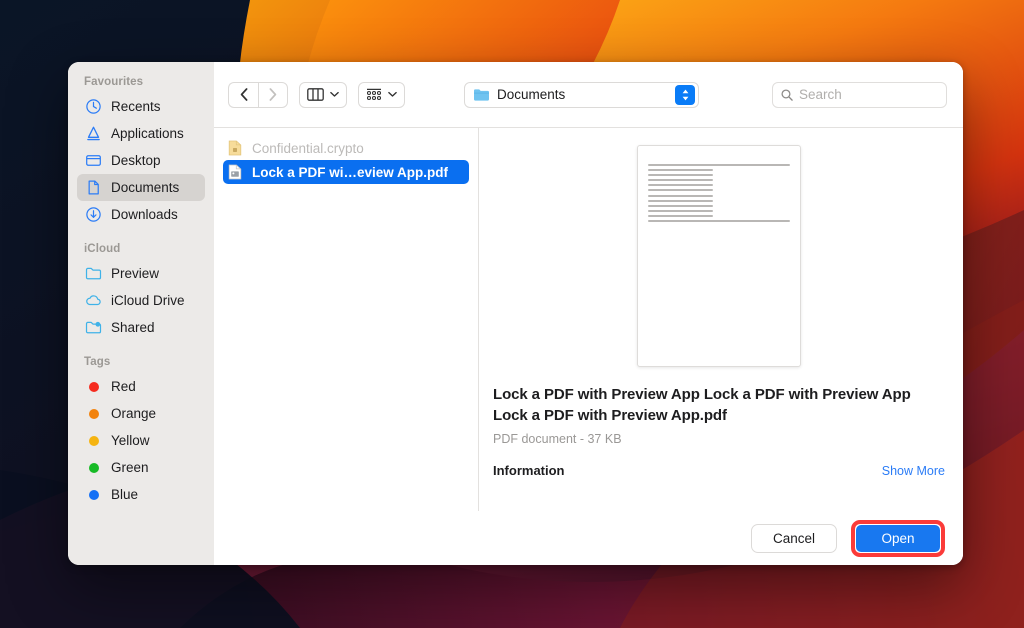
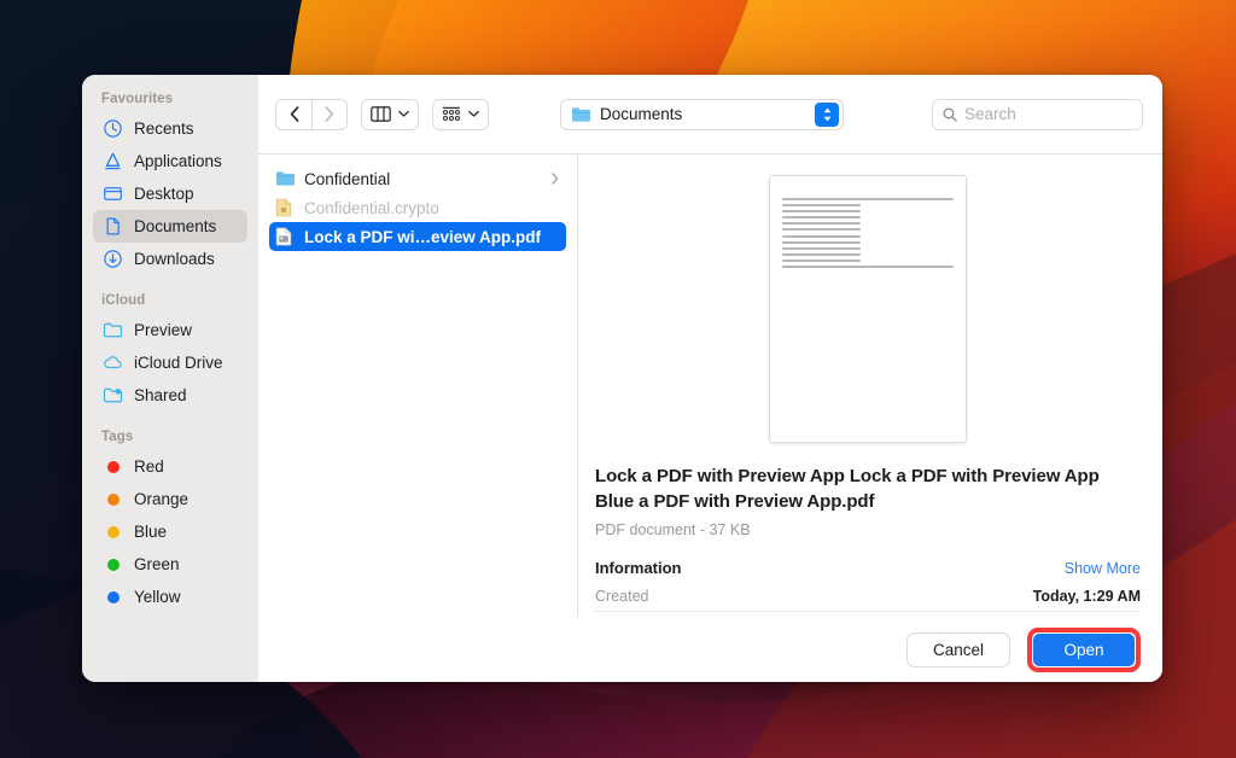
  Favourites
  Recents
  Applications
  Desktop
  Documents
  Downloads
  iCloud
  Preview
  iCloud Drive
  Shared
  Tags
  Red
  Orange
- Yellow
+ Blue
  Green
- Blue
+ Yellow
  Documents
  Search
+ Confidential
  Confidential.crypto
  Lock a PDF wi…eview App.pdf
- Lock a PDF with Preview App Lock a PDF with Preview App Lock a PDF with Preview App.pdf
+ Lock a PDF with Preview App Lock a PDF with Preview App Blue a PDF with Preview App.pdf
  PDF document - 37 KB
  Information
  Show More
+ Created
+ Today, 1:29 AM
  Cancel
  Open
